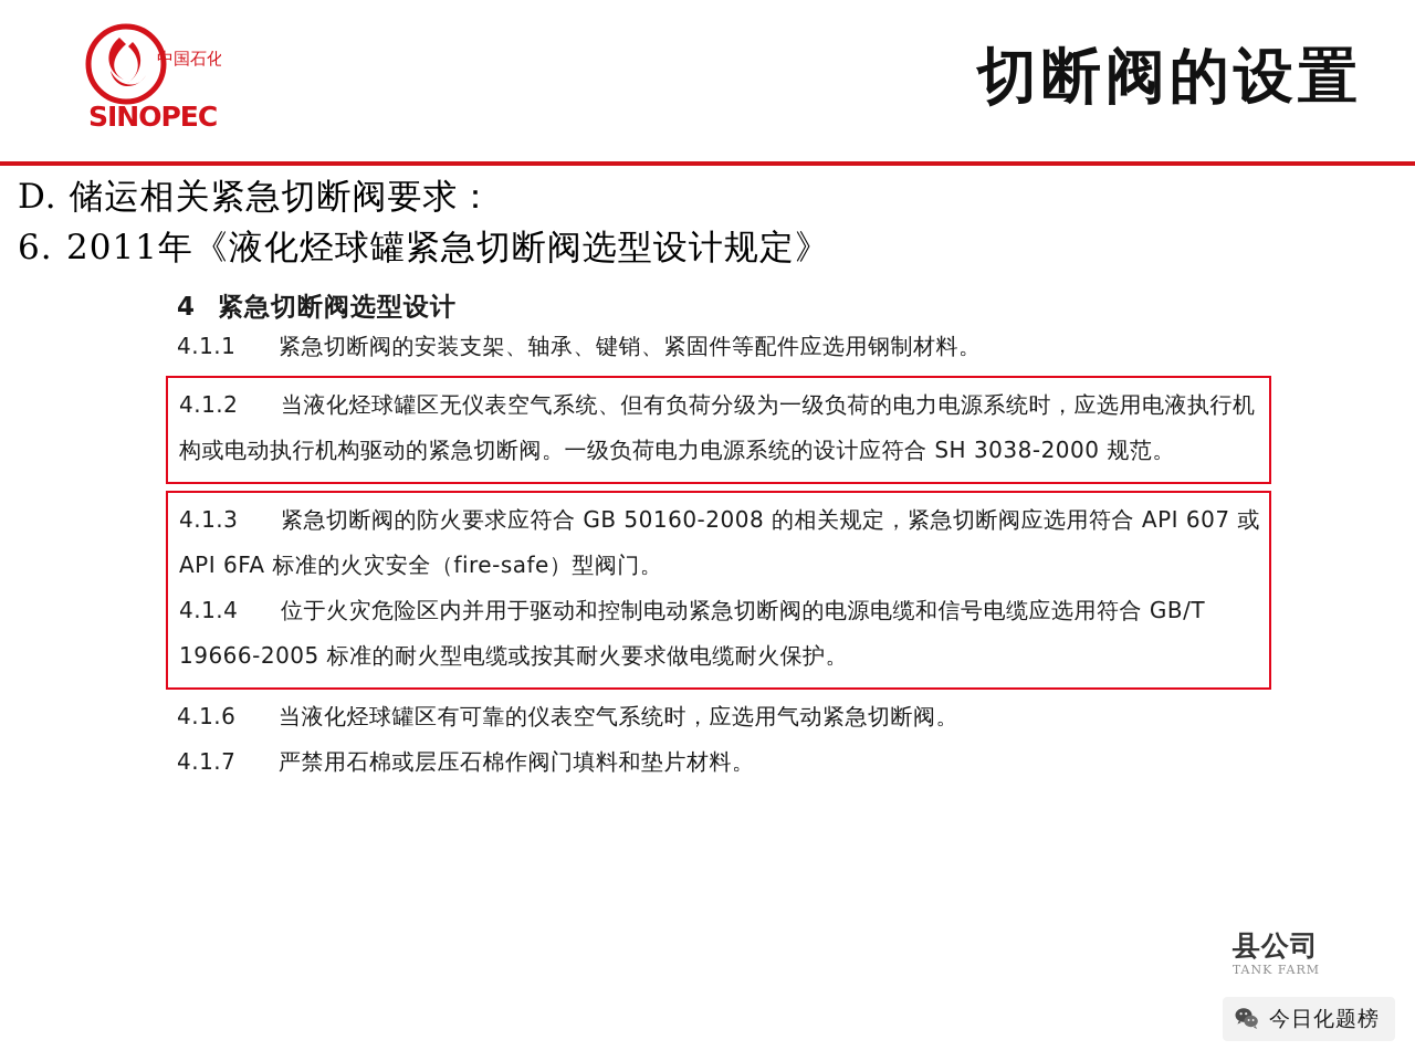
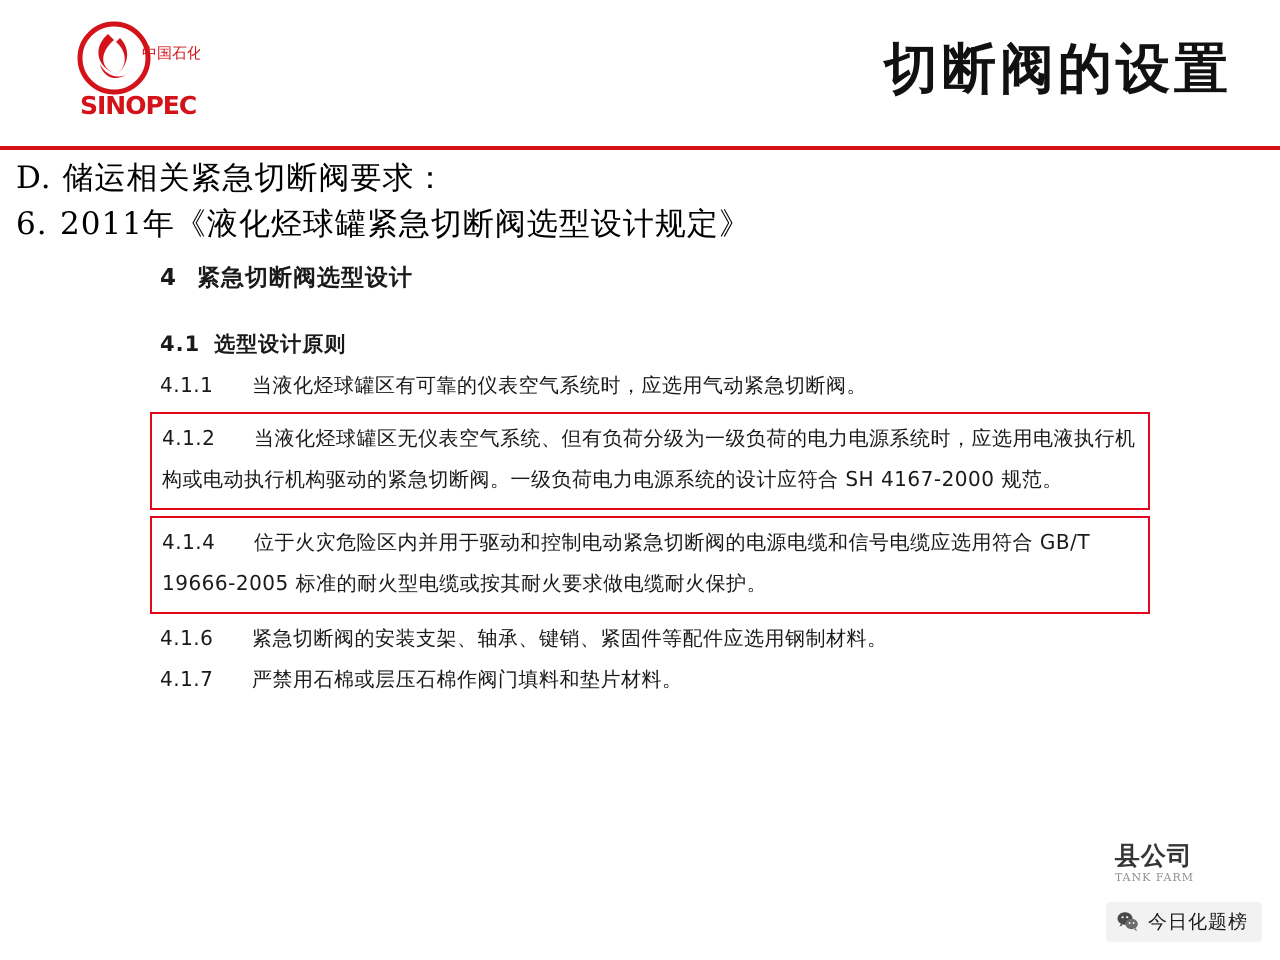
  中国石化
  SINOPEC
  切断阀的设置
  D. 储运相关紧急切断阀要求：
  6. 2011年《液化烃球罐紧急切断阀选型设计规定》
  4 紧急切断阀选型设计
+ 4.1 选型设计原则
- 4.1.1 紧急切断阀的安装支架、轴承、键销、紧固件等配件应选用钢制材料。
+ 4.1.1 当液化烃球罐区有可靠的仪表空气系统时，应选用气动紧急切断阀。
- 4.1.2 当液化烃球罐区无仪表空气系统、但有负荷分级为一级负荷的电力电源系统时，应选用电液执行机构或电动执行机构驱动的紧急切断阀。一级负荷电力电源系统的设计应符合 SH 3038-2000 规范。
+ 4.1.2 当液化烃球罐区无仪表空气系统、但有负荷分级为一级负荷的电力电源系统时，应选用电液执行机构或电动执行机构驱动的紧急切断阀。一级负荷电力电源系统的设计应符合 SH 4167-2000 规范。
- 4.1.3 紧急切断阀的防火要求应符合 GB 50160-2008 的相关规定，紧急切断阀应选用符合 API 607 或 API 6FA 标准的火灾安全（fire-safe）型阀门。
  4.1.4 位于火灾危险区内并用于驱动和控制电动紧急切断阀的电源电缆和信号电缆应选用符合 GB/T 19666-2005 标准的耐火型电缆或按其耐火要求做电缆耐火保护。
- 4.1.6 当液化烃球罐区有可靠的仪表空气系统时，应选用气动紧急切断阀。
+ 4.1.6 紧急切断阀的安装支架、轴承、键销、紧固件等配件应选用钢制材料。
  4.1.7 严禁用石棉或层压石棉作阀门填料和垫片材料。
  县公司
  TANK FARM
  今日化题榜
